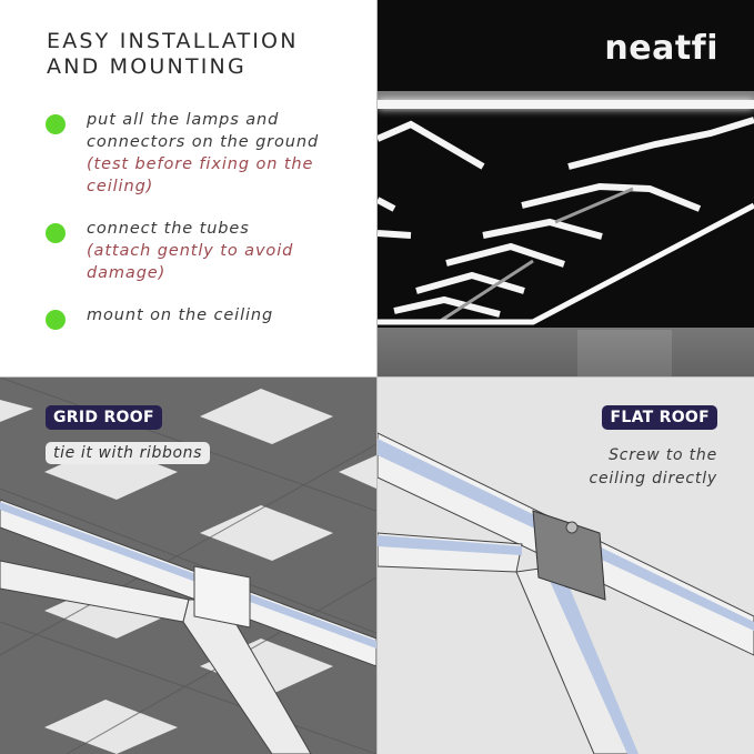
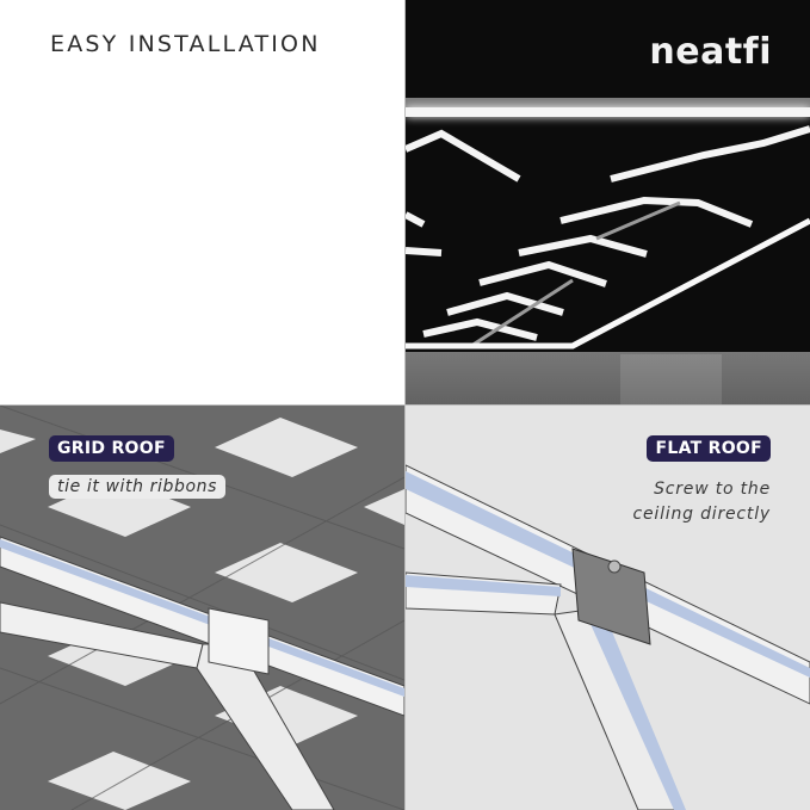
  EASY INSTALLATION
- AND MOUNTING
- put all the lamps and connectors on the ground
- (test before fixing on the ceiling)
- connect the tubes
- (attach gently to avoid damage)
- mount on the ceiling
  neatfi
  GRID ROOF
  tie it with ribbons
  FLAT ROOF
  Screw to the
  ceiling directly
